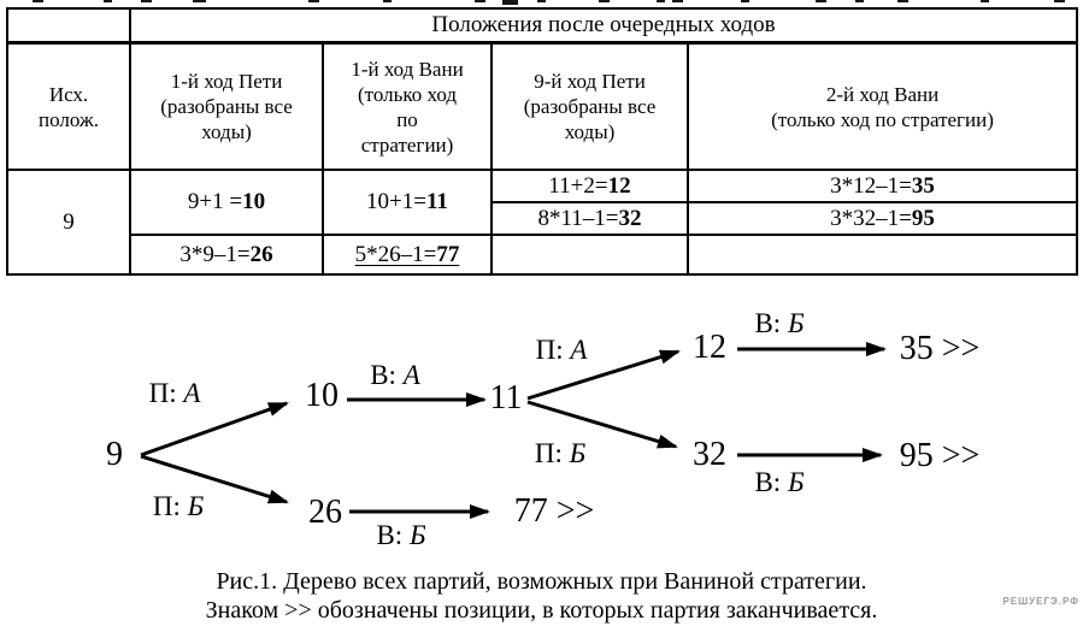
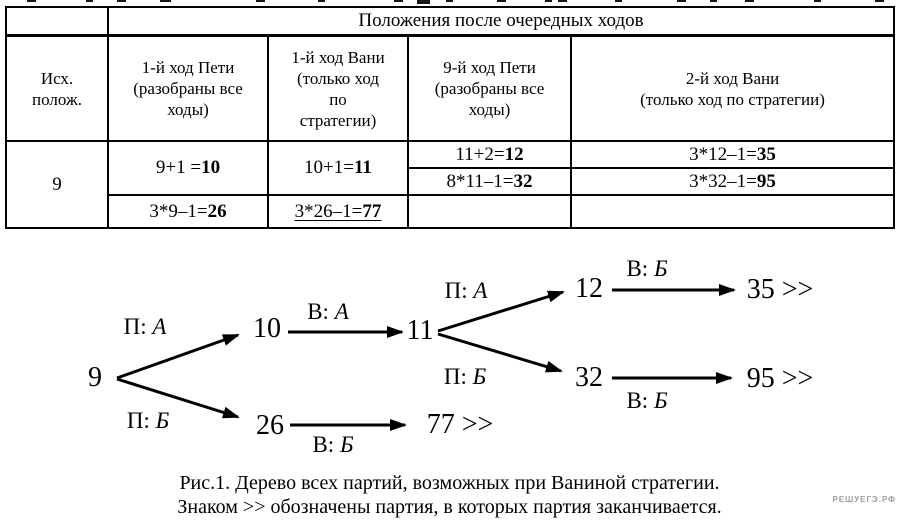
  	Положения после очередных ходов
  Исх. полож.	1-й ход Пети (разобраны все ходы)	1-й ход Вани (только ход по стратегии)	9-й ход Пети (разобраны все ходы)	2-й ход Вани (только ход по стратегии)
  9	9+1 =10	10+1=11	11+2=12	3*12–1=35
  8*11–1=32	3*32–1=95
- 3*9–1=26	5*26–1=77
+ 3*9–1=26	3*26–1=77
  9
  10
  26
  11
  77 >>
  12
  32
  35 >>
  95 >>
  П: А
  П: Б
  В: А
  В: Б
  П: А
  П: Б
  В: Б
  В: Б
  Рис.1. Дерево всех партий, возможных при Ваниной стратегии.
- Знаком >> обозначены позиции, в которых партия заканчивается.
+ Знаком >> обозначены партия, в которых партия заканчивается.
  РЕШУЕГЭ.РФ
